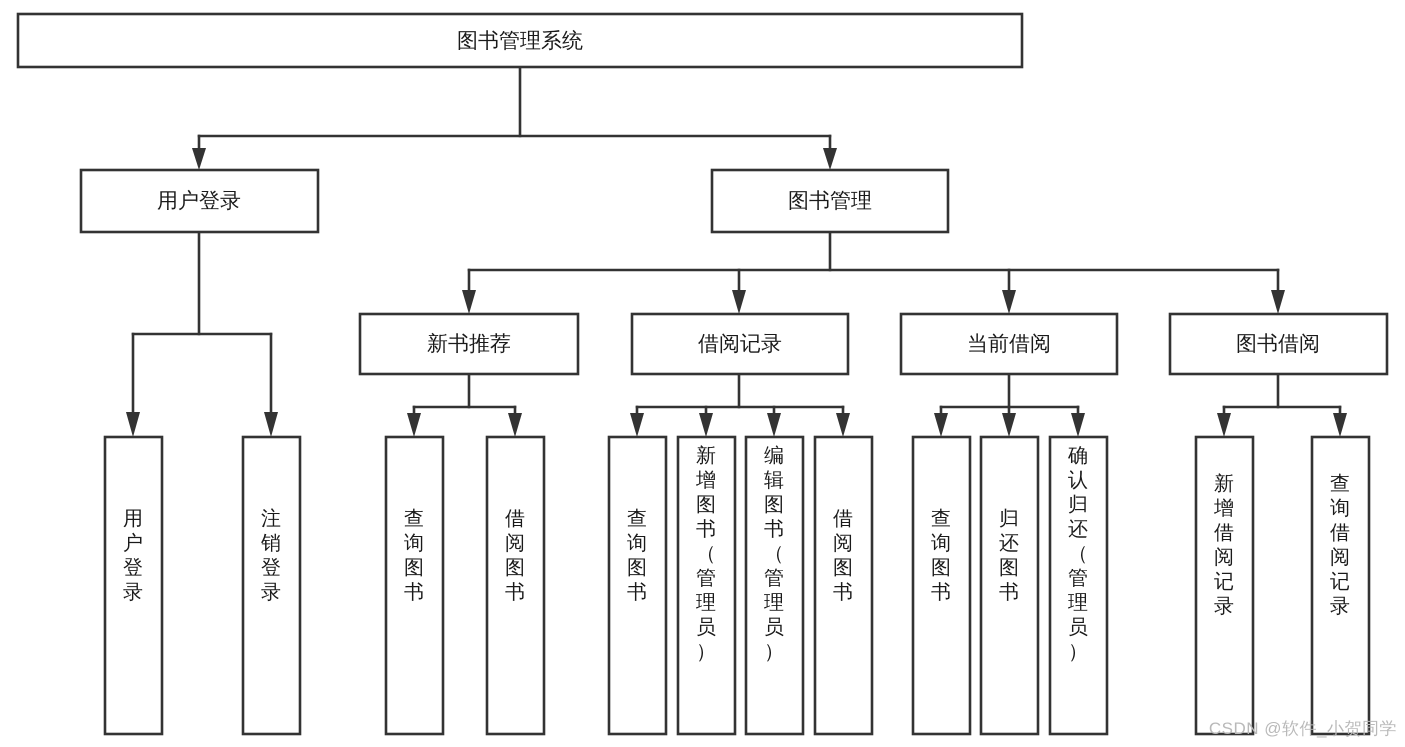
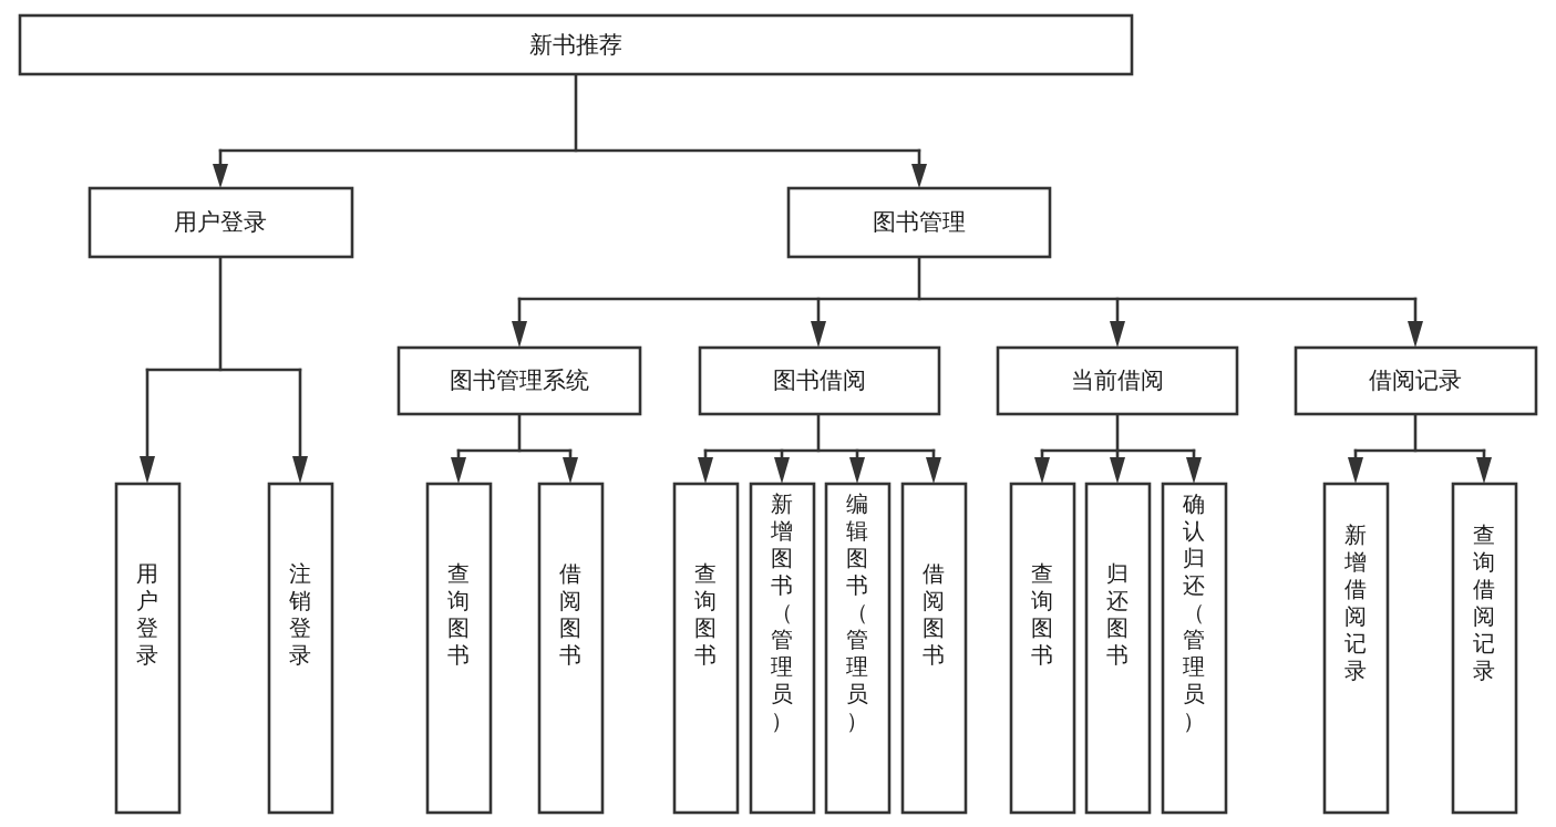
- 图书管理系统
+ 新书推荐
  用户登录
  图书管理
- 新书推荐
+ 图书管理系统
- 借阅记录
+ 图书借阅
  当前借阅
- 图书借阅
+ 借阅记录
  用户登录
  注销登录
  查询图书
  借阅图书
  查询图书
  新增图书（管理员）
  编辑图书（管理员）
  借阅图书
  查询图书
  归还图书
  确认归还（管理员）
  新增借阅记录
  查询借阅记录
- CSDN @软件_小贺同学
